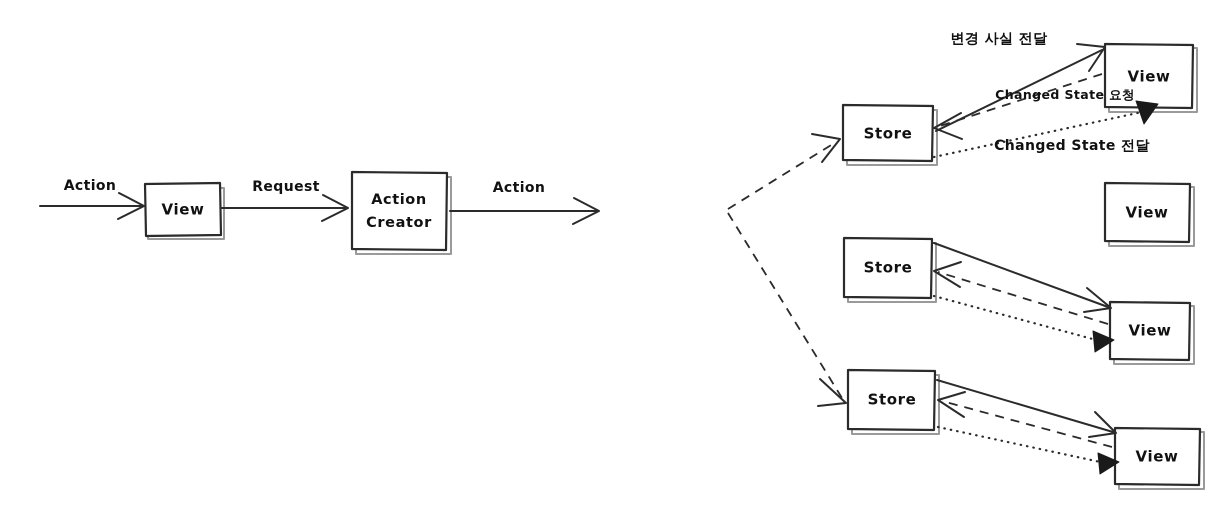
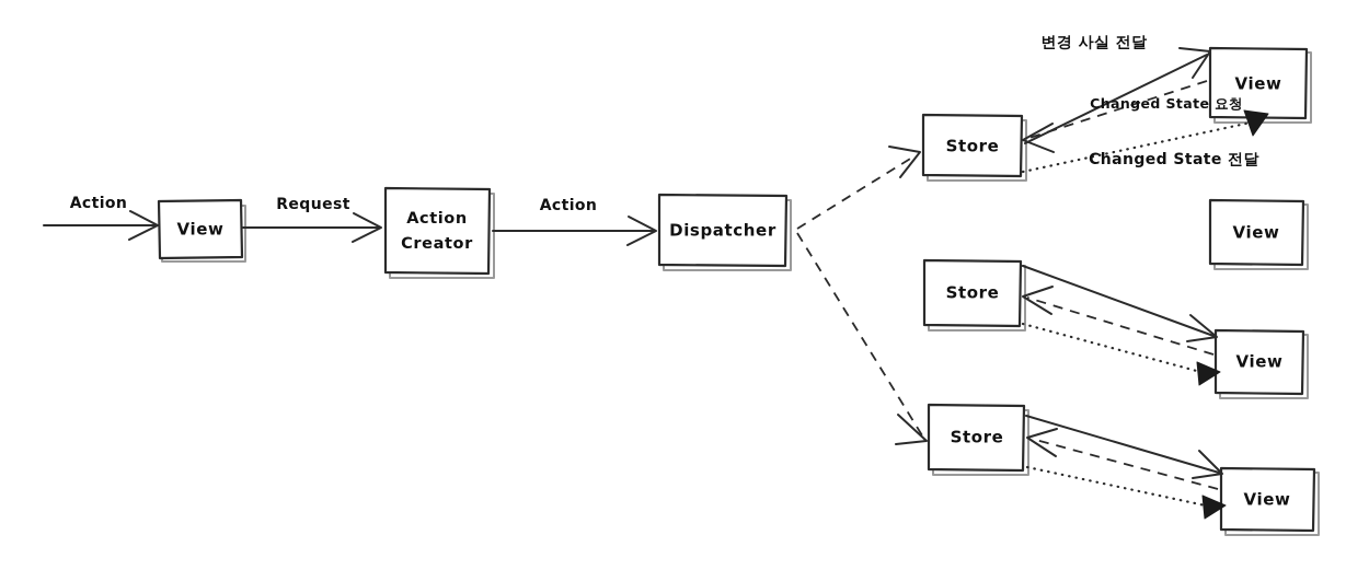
  Action
  View
  Request
  Action
  Creator
  Action
+ Dispatcher
  Store
  View
  변경 사실 전달
  Changed State 요청
  Changed State 전달
  View
  Store
  View
  Store
  View
